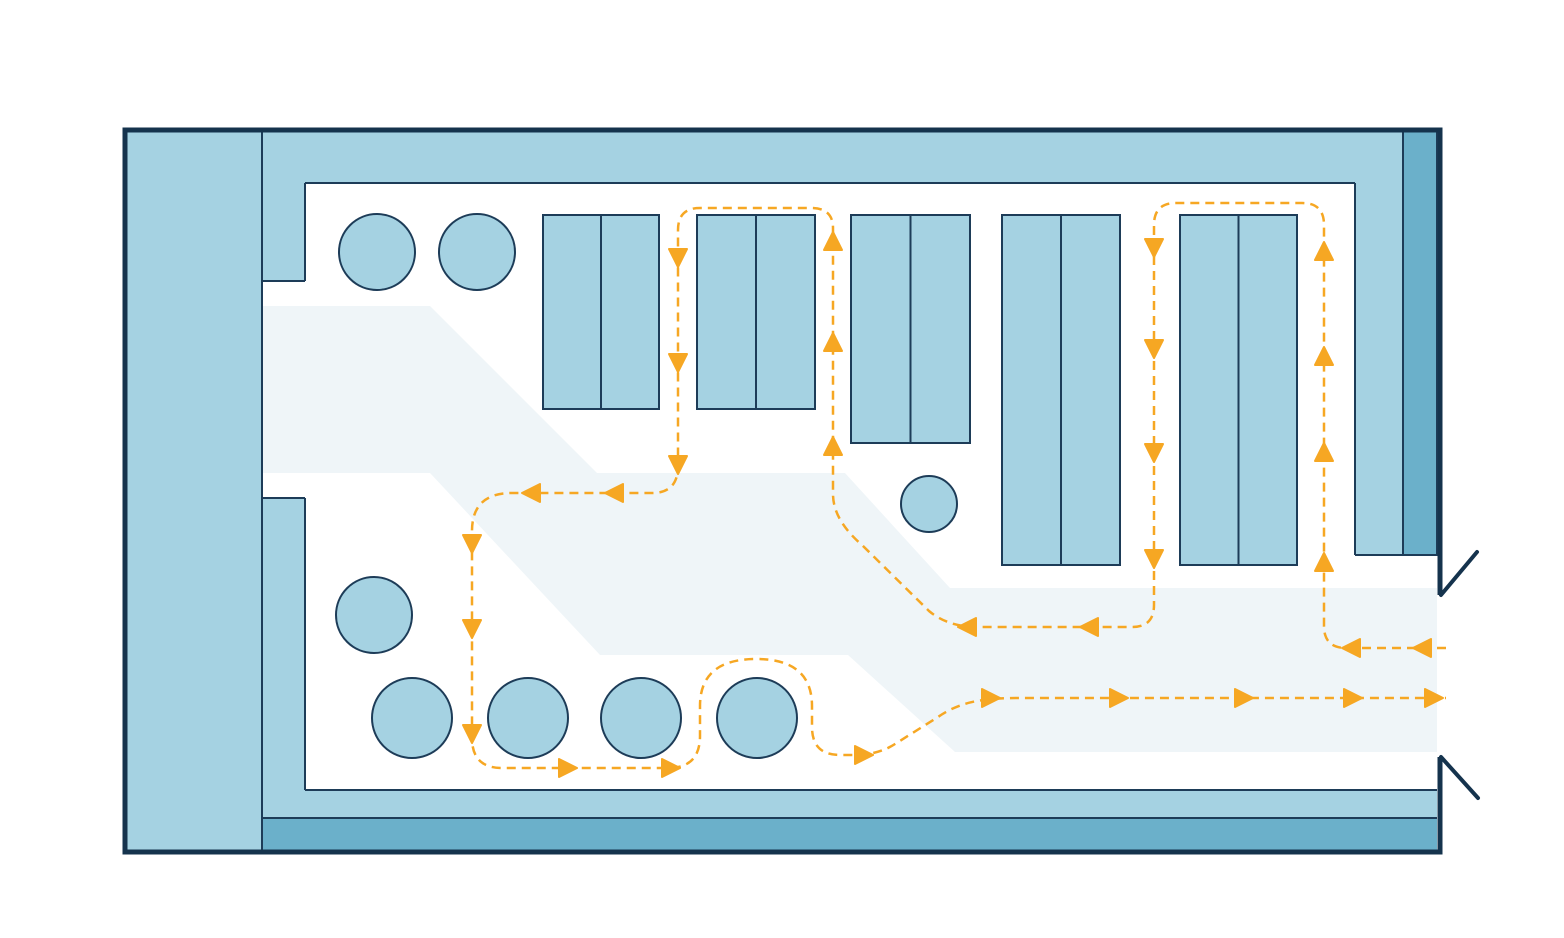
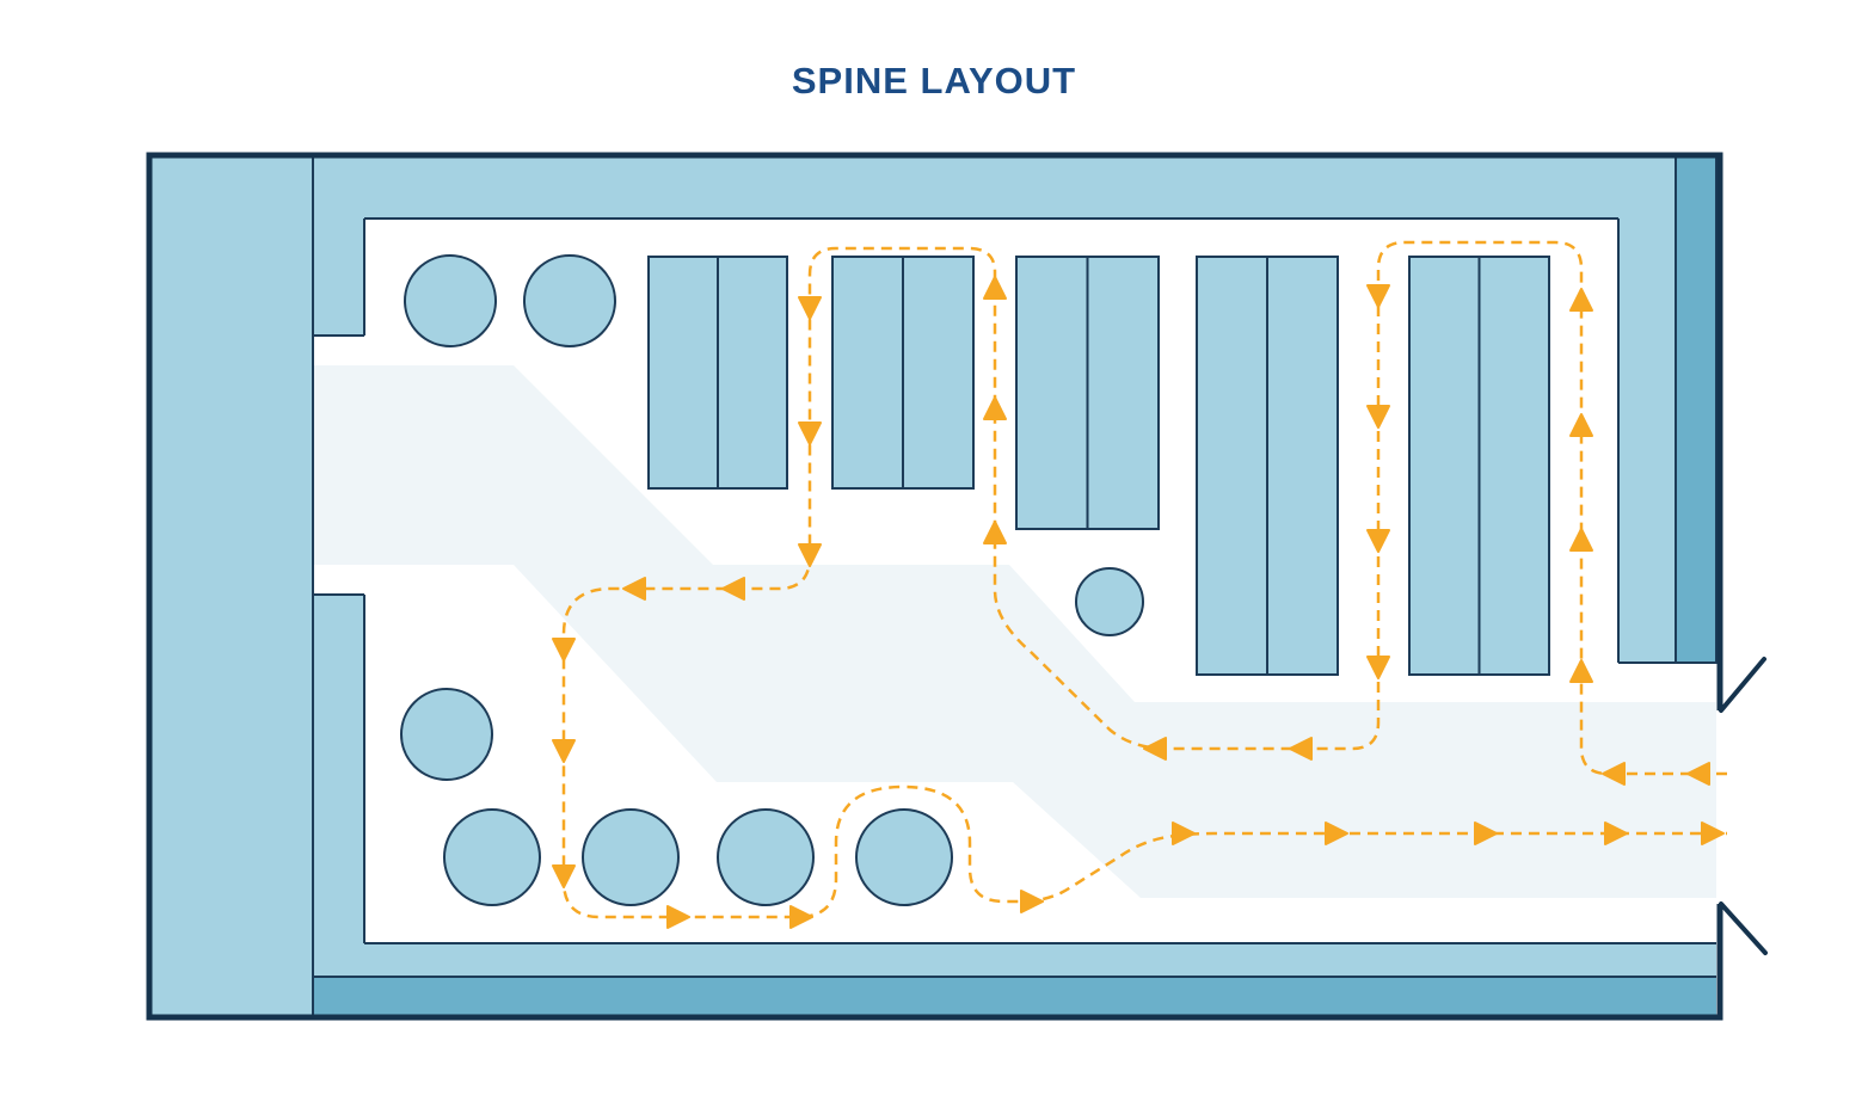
+ SPINE LAYOUT
